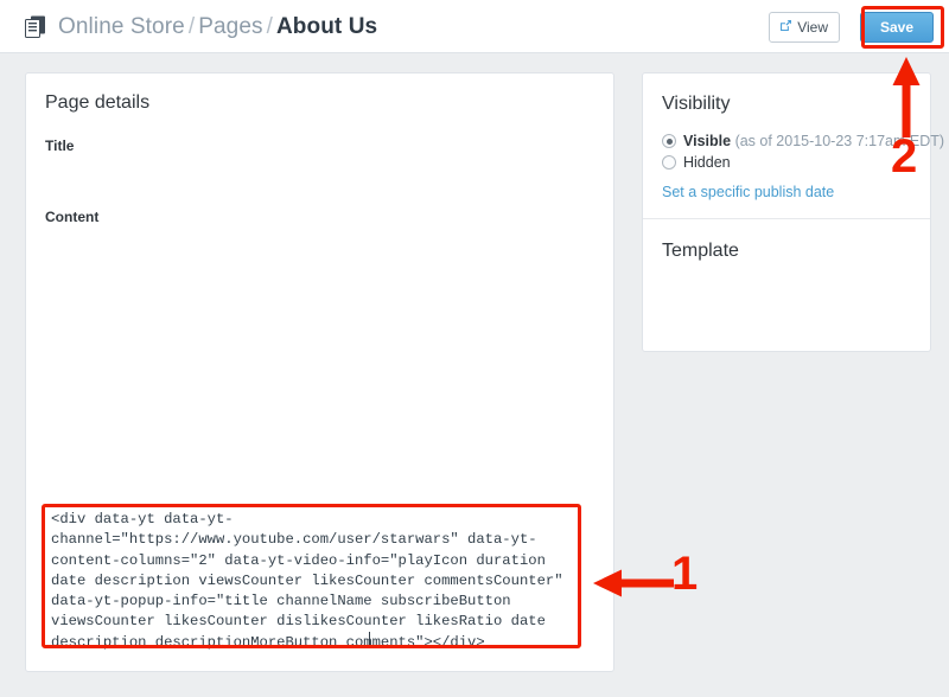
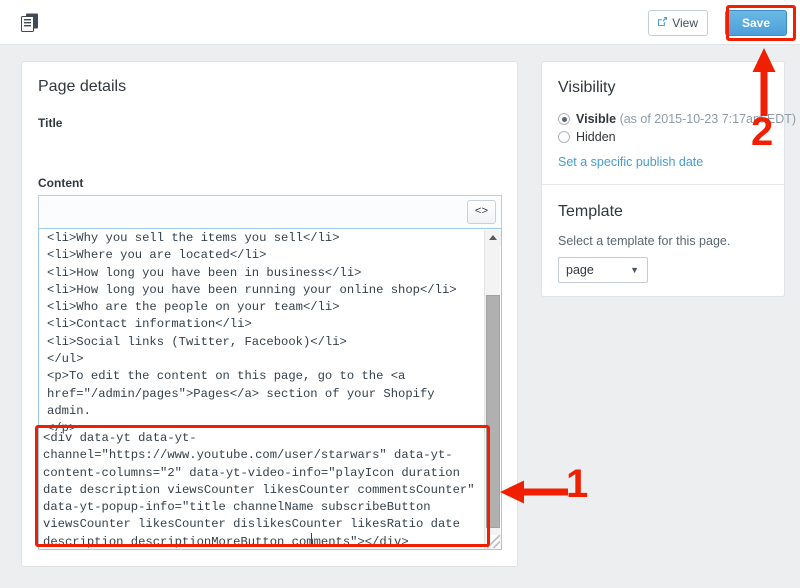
- Online Store / Pages / About Us
  View
  Save
  Page details
  Title
  Content
+ <>
+ <li>Why you sell the items you sell</li>
+ <li>Where you are located</li>
+ <li>How long you have been in business</li>
+ <li>How long you have been running your online shop</li>
+ <li>Who are the people on your team</li>
+ <li>Contact information</li>
+ <li>Social links (Twitter, Facebook)</li>
+ </ul>
+ <p>To edit the content on this page, go to the <a href="/admin/pages">Pages</a> section of your Shopify admin.
+ </p>
  <div data-yt data-yt-channel="https://www.youtube.com/user/starwars" data-yt-content-columns="2" data-yt-video-info="playIcon duration date description viewsCounter likesCounter commentsCounter" data-yt-popup-info="title channelName subscribeButton viewsCounter likesCounter dislikesCounter likesRatio date description descriptionMoreButton comments"></div>
  Visibility
  Visible (as of 2015-10-23 7:17am EDT)
  Hidden
  Set a specific publish date
  Template
+ Select a template for this page.
+ page
+ ▼
  1
  2
